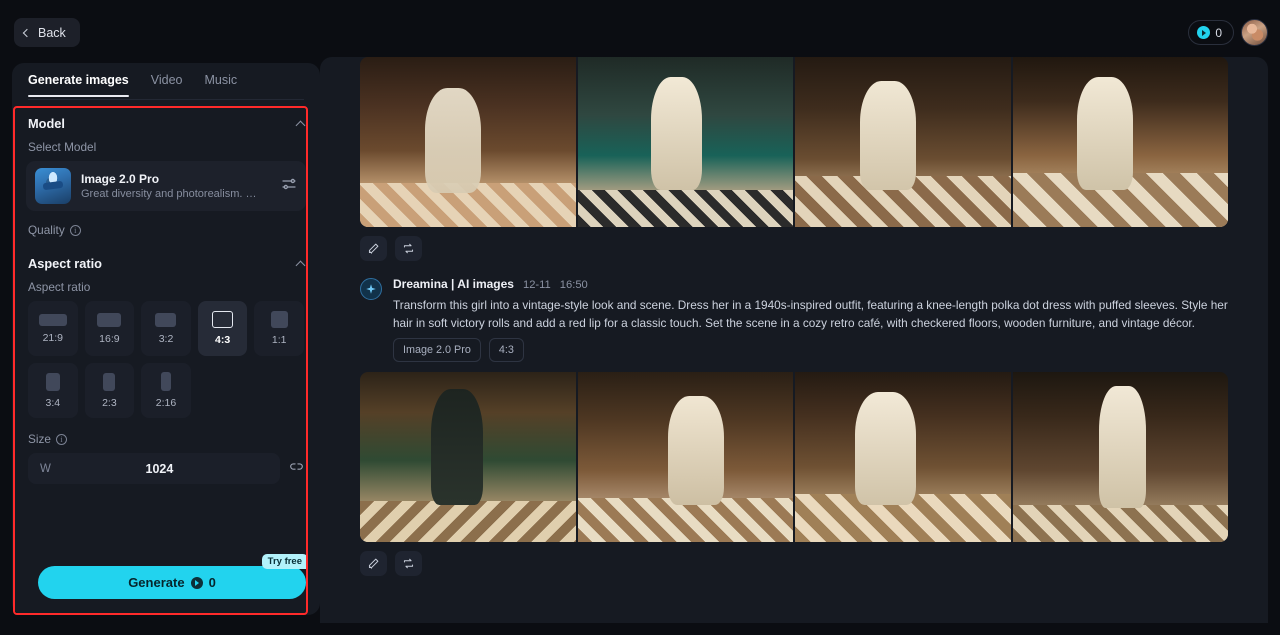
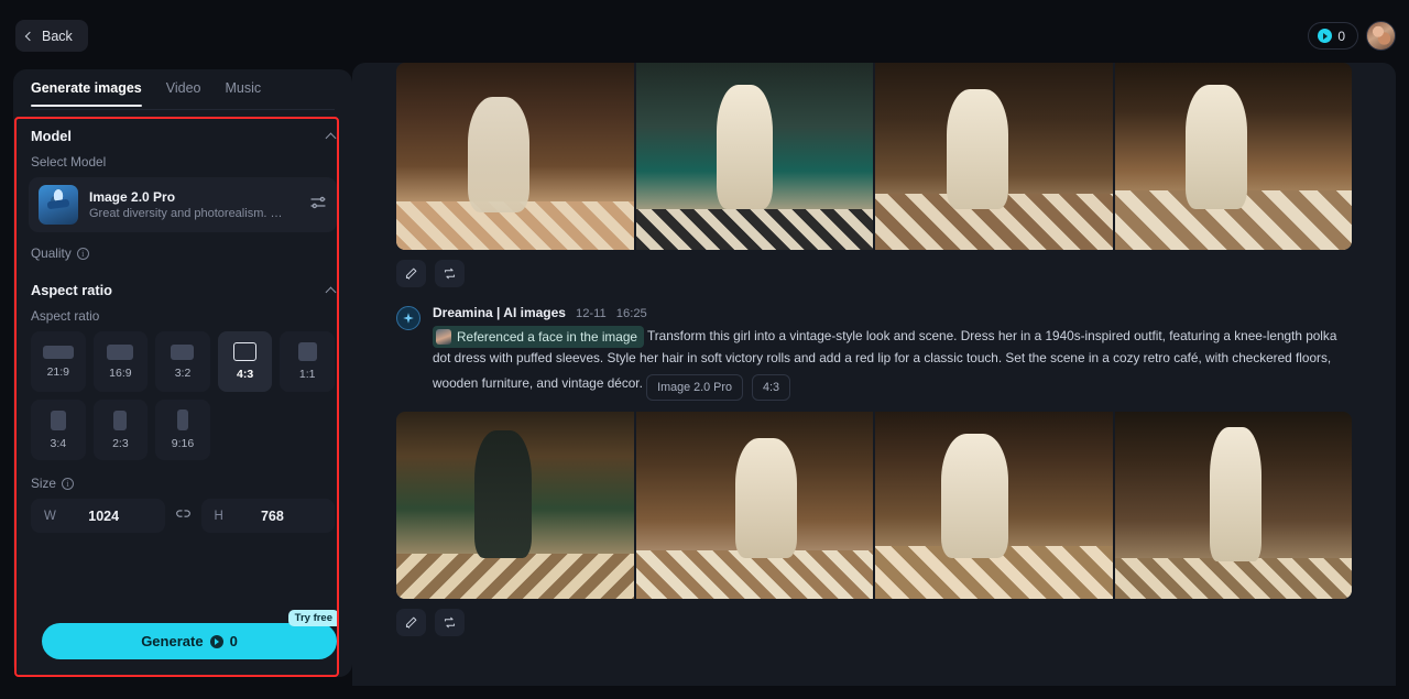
  Back
  0
  Generate images
  Video
  Music
  Model
  Select Model
  Image 2.0 Pro
  Great diversity and photorealism. Of.
  Quality
  i
  Aspect ratio
  Aspect ratio
  21:9
  16:9
  3:2
  4:3
  1:1
  3:4
  2:3
- 2:16
+ 9:16
  Size
  i
  W
  1024
+ H
+ 768
  Generate
  0
  Try free
  Dreamina | AI images
  12-11
- 16:50
+ 16:25
+ Referenced a face in the image
  Transform this girl into a vintage-style look and scene. Dress her in a 1940s-inspired outfit, featuring a knee-length polka dot dress with puffed sleeves. Style her hair in soft victory rolls and add a red lip for a classic touch. Set the scene in a cozy retro café, with checkered floors, wooden furniture, and vintage décor.
  Image 2.0 Pro
  4:3
